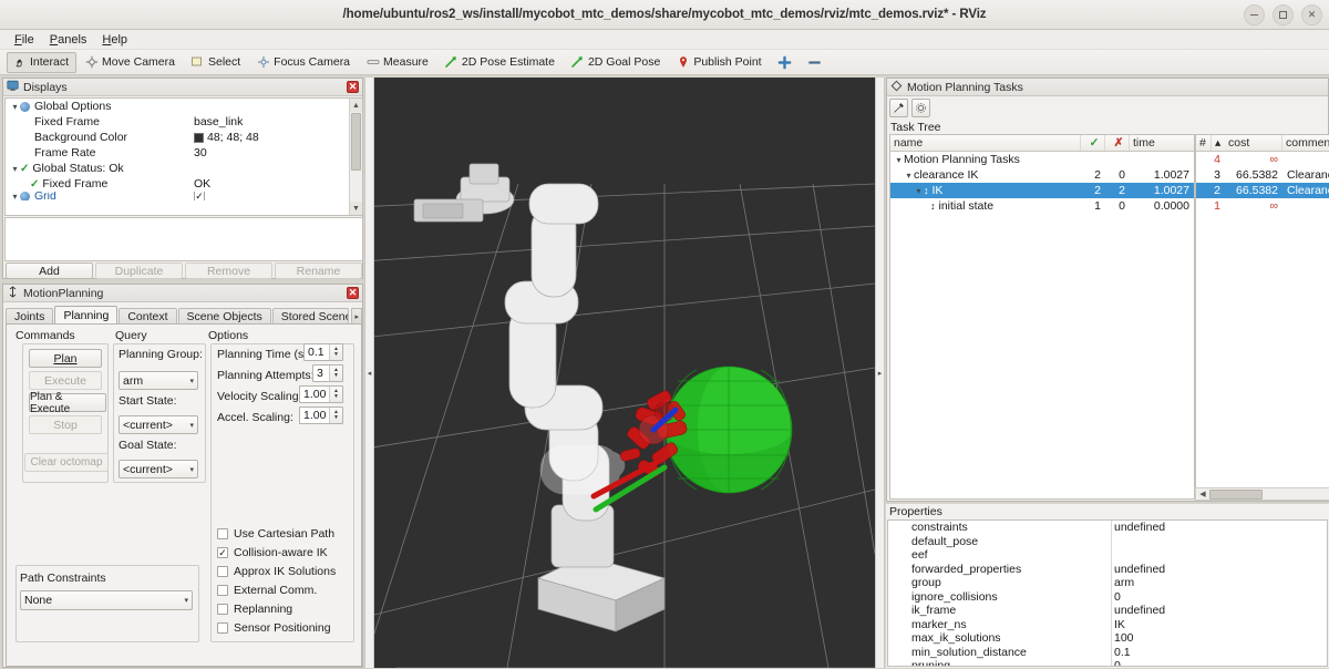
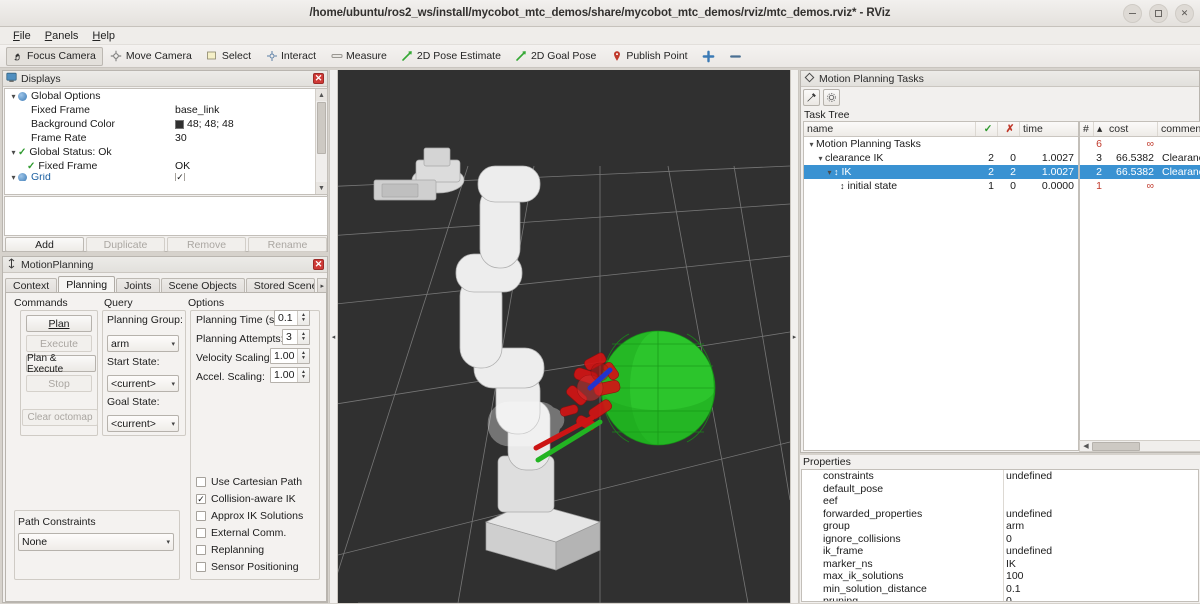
  /home/ubuntu/ros2_ws/install/mycobot_mtc_demos/share/mycobot_mtc_demos/rviz/mtc_demos.rviz* - RViz
  ✕
  File
  Panels
  Help
- Interact
+ Focus Camera
  Move Camera
  Select
- Focus Camera
+ Interact
  Measure
  2D Pose Estimate
  2D Goal Pose
  Publish Point
  Displays
  ✕
  ▾
  Global Options
  Fixed Frame
  base_link
  Background Color
  48; 48; 48
  Frame Rate
  30
  ▾
  ✓
  Global Status: Ok
  ✓ Fixed Frame
  OK
  ▾
  Grid
  ✓
  Add
  Duplicate
  Remove
  Rename
  MotionPlanning
  ✕
- Joints
+ Context
  Planning
- Context
+ Joints
  Scene Objects
  Stored Scene
  Commands
  Query
  Options
  Plan
  Execute
  Plan & Execute
  Stop
  Clear octomap
  Planning Group:
  arm
  Start State:
  <current>
  Goal State:
  <current>
  Planning Time (s
  0.1
  Planning Attempts
  3
  Velocity Scaling
  1.00
  Accel. Scaling:
  1.00
  Use Cartesian Path
  ✓
  Collision-aware IK
  Approx IK Solutions
  External Comm.
  Replanning
  Sensor Positioning
  Path Constraints
  None
  Motion Planning Tasks
  Task Tree
  name
  ✓
  ✗
  time
  ▾
  Motion Planning Tasks
  ▾
  clearance IK
  2
  0
  1.0027
  ▾
  ↕
  IK
  2
  2
  1.0027
  ↕
  initial state
  1
  0
  0.0000
  #
  ▴
  cost
  commen
- 4
+ 6
  ∞
  3
  66.5382
  2
  66.5382
  1
  ∞
  Properties
  constraints
  undefined
  default_pose
  eef
  forwarded_properties
  undefined
  group
  arm
  ignore_collisions
  0
  ik_frame
  undefined
  marker_ns
  IK
  max_ik_solutions
  100
  min_solution_distance
  0.1
